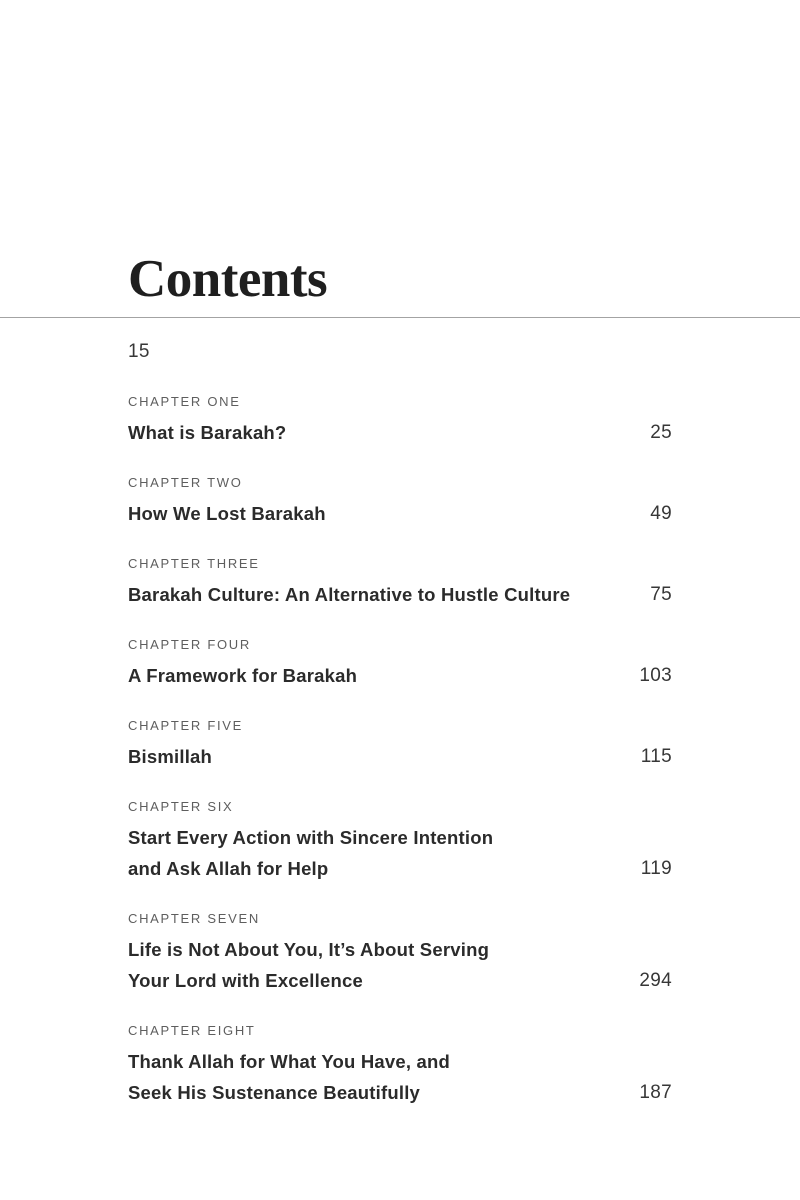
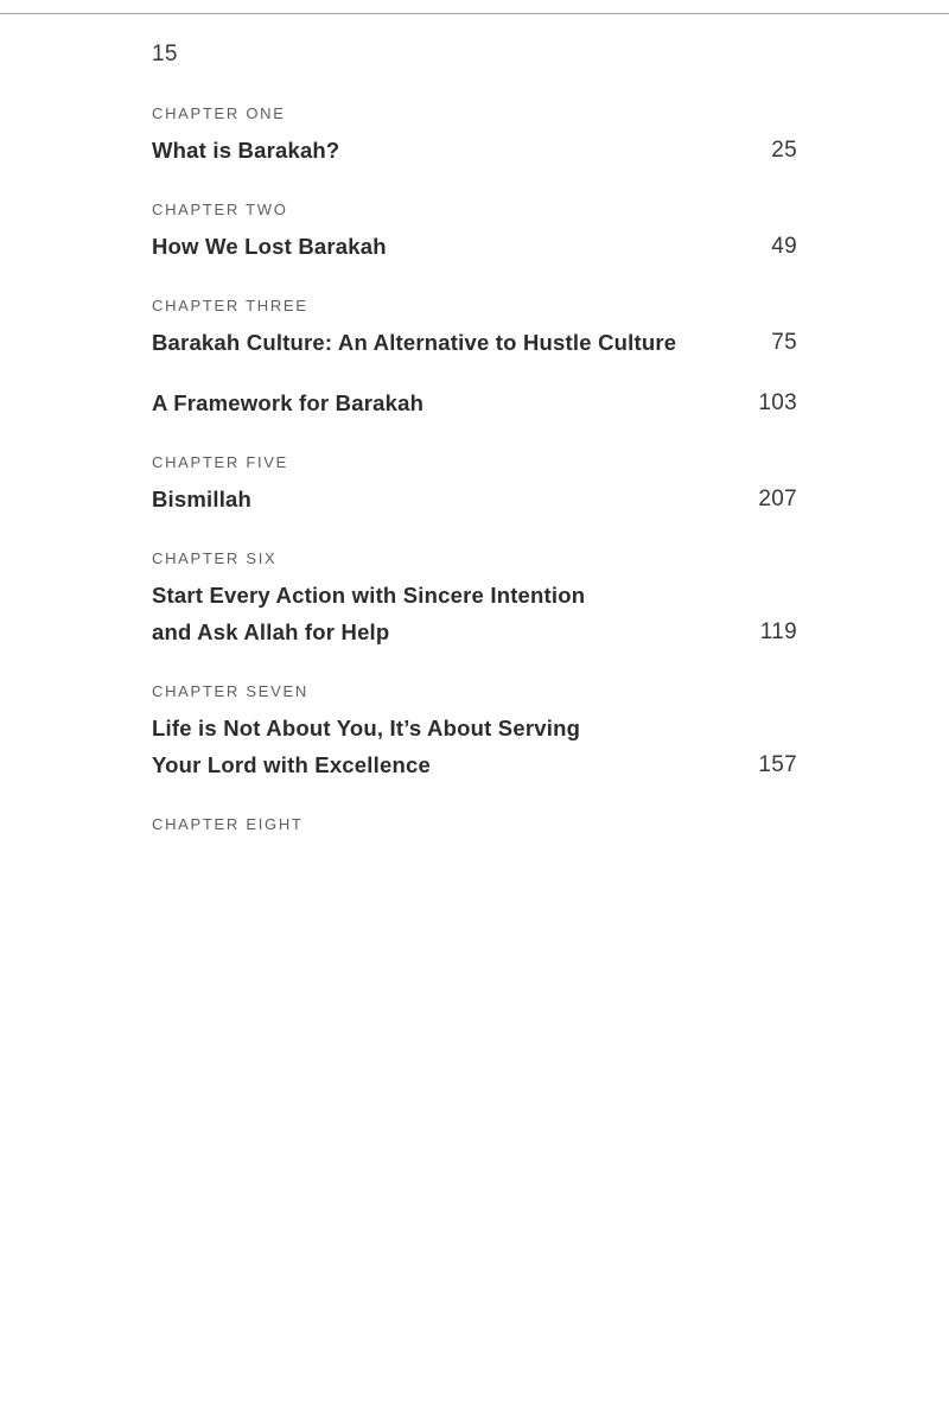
- Contents
  15
  CHAPTER ONE
  What is Barakah?
  25
  CHAPTER TWO
  How We Lost Barakah
  49
  CHAPTER THREE
  Barakah Culture: An Alternative to Hustle Culture
  75
- CHAPTER FOUR
  A Framework for Barakah
  103
  CHAPTER FIVE
  Bismillah
- 115
+ 207
  CHAPTER SIX
  Start Every Action with Sincere Intention
  and Ask Allah for Help
  119
  CHAPTER SEVEN
  Life is Not About You, It’s About Serving
  Your Lord with Excellence
- 294
+ 157
  CHAPTER EIGHT
- Thank Allah for What You Have, and
- Seek His Sustenance Beautifully
- 187
